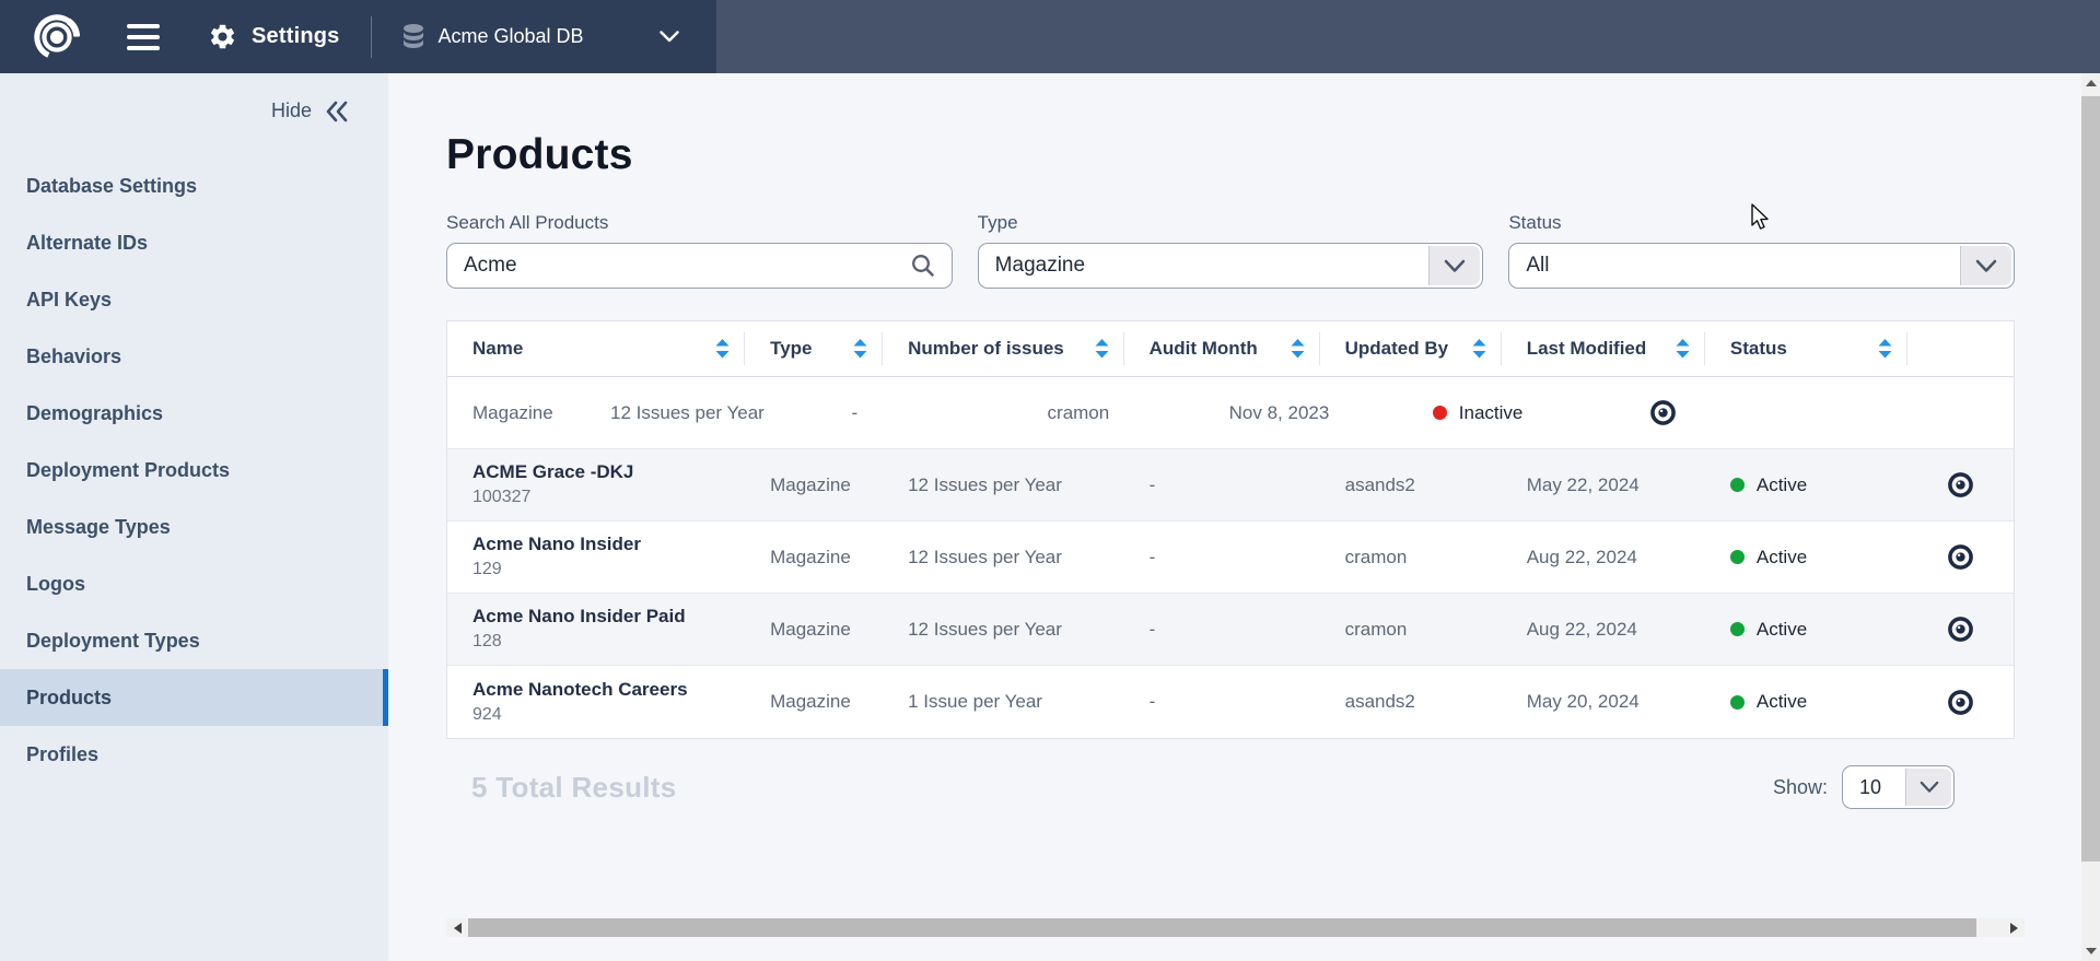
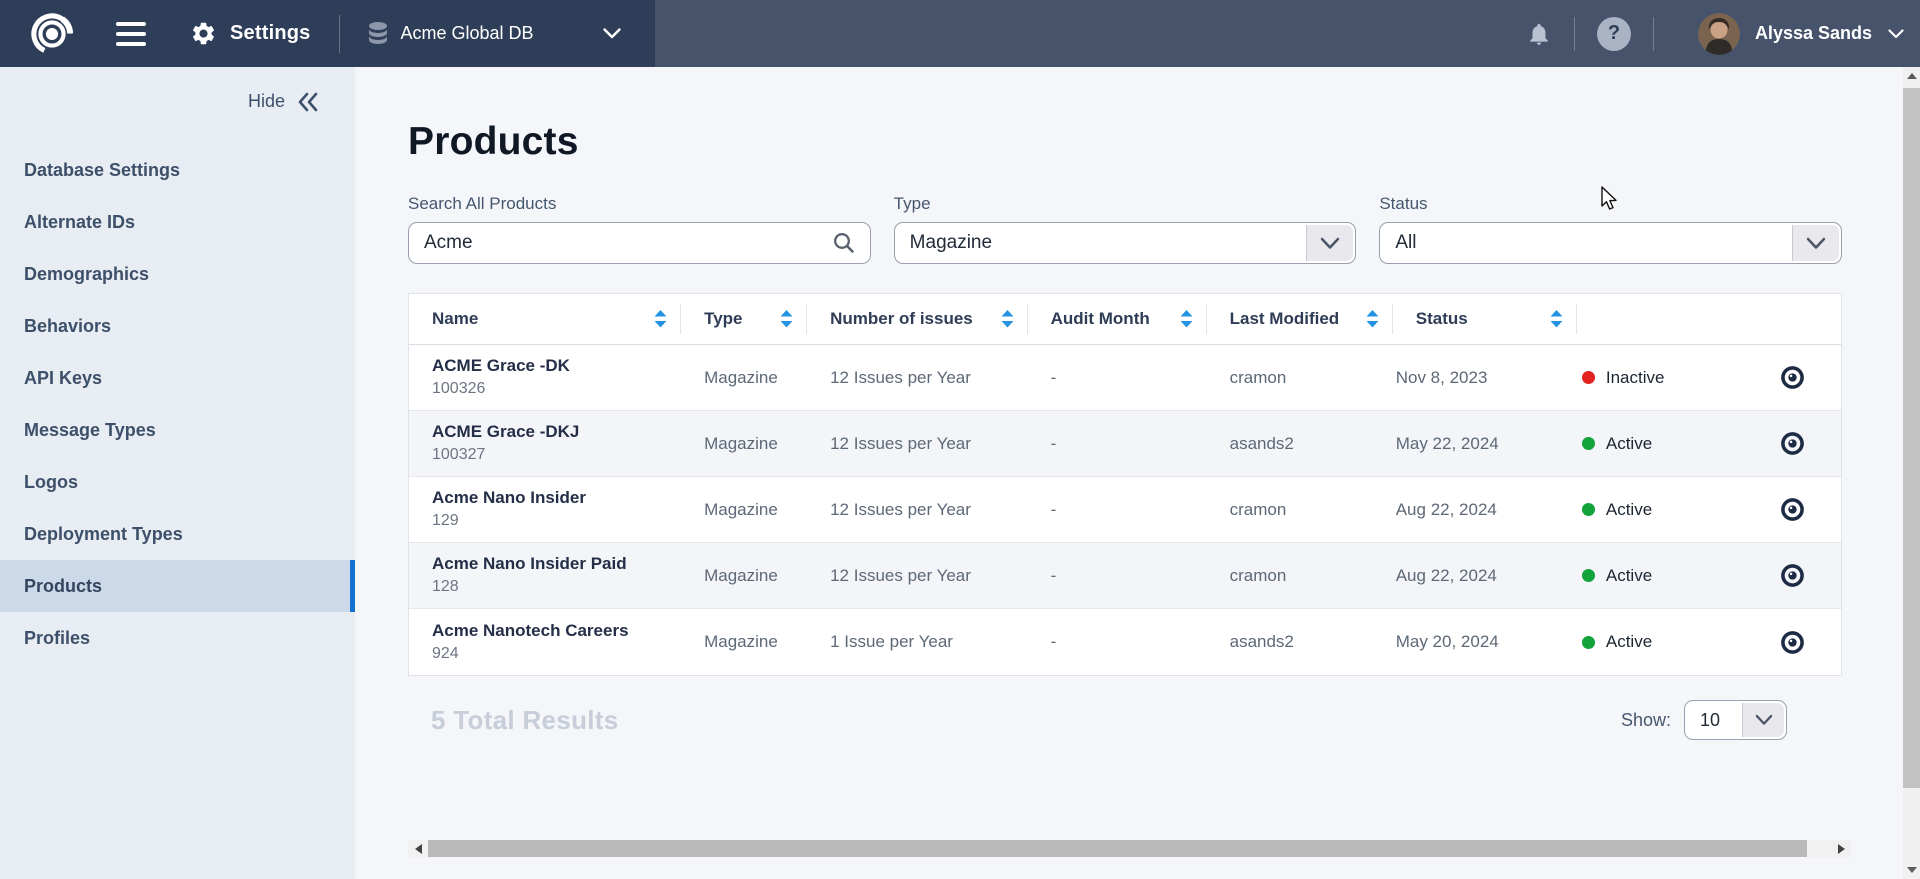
  Settings
  Acme Global DB
+ ?
+ Alyssa Sands
  Hide
  Database Settings
  Alternate IDs
- API Keys
+ Demographics
  Behaviors
- Demographics
+ API Keys
- Deployment Products
  Message Types
  Logos
  Deployment Types
  Products
  Profiles
  Products
  Search All Products
  Acme
  Type
  Magazine
  Status
  All
  Name
  Type
  Number of issues
  Audit Month
- Updated By
  Last Modified
  Status
+ ACME Grace -DK
+ 100326
  Magazine
  12 Issues per Year
  -
  cramon
  Nov 8, 2023
  Inactive
  ACME Grace -DKJ
  100327
  Magazine
  12 Issues per Year
  -
  asands2
  May 22, 2024
  Active
  Acme Nano Insider
  129
  Magazine
  12 Issues per Year
  -
  cramon
  Aug 22, 2024
  Active
  Acme Nano Insider Paid
  128
  Magazine
  12 Issues per Year
  -
  cramon
  Aug 22, 2024
  Active
  Acme Nanotech Careers
  924
  Magazine
  1 Issue per Year
  -
  asands2
  May 20, 2024
  Active
  5 Total Results
  Show:
  10
